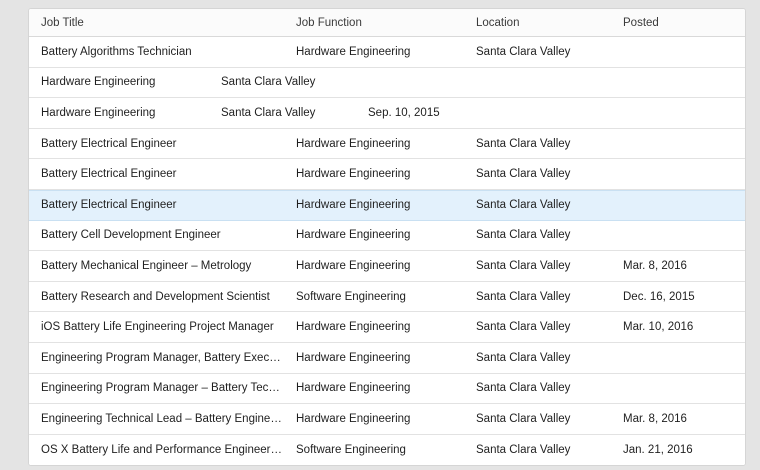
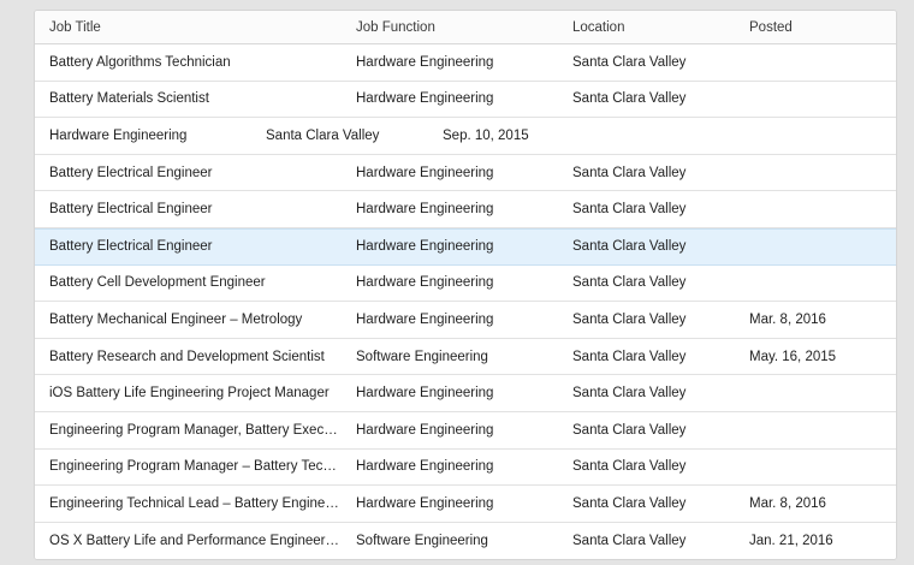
  Job Title
  Job Function
  Location
  Posted
  Battery Algorithms Technician
  Hardware Engineering
  Santa Clara Valley
+ Battery Materials Scientist
  Hardware Engineering
  Santa Clara Valley
  Hardware Engineering
  Santa Clara Valley
  Sep. 10, 2015
  Battery Electrical Engineer
  Hardware Engineering
  Santa Clara Valley
  Battery Electrical Engineer
  Hardware Engineering
  Santa Clara Valley
  Battery Electrical Engineer
  Hardware Engineering
  Santa Clara Valley
  Battery Cell Development Engineer
  Hardware Engineering
  Santa Clara Valley
  Battery Mechanical Engineer – Metrology
  Hardware Engineering
  Santa Clara Valley
  Mar. 8, 2016
  Battery Research and Development Scientist
  Software Engineering
  Santa Clara Valley
- Dec. 16, 2015
+ May. 16, 2015
  iOS Battery Life Engineering Project Manager
  Hardware Engineering
  Santa Clara Valley
- Mar. 10, 2016
  Engineering Program Manager, Battery Executi
  Hardware Engineering
  Santa Clara Valley
  Engineering Program Manager – Battery Techn
  Hardware Engineering
  Santa Clara Valley
  Engineering Technical Lead – Battery Engineeri
  Hardware Engineering
  Santa Clara Valley
  Mar. 8, 2016
  OS X Battery Life and Performance Engineering
  Software Engineering
  Santa Clara Valley
  Jan. 21, 2016
